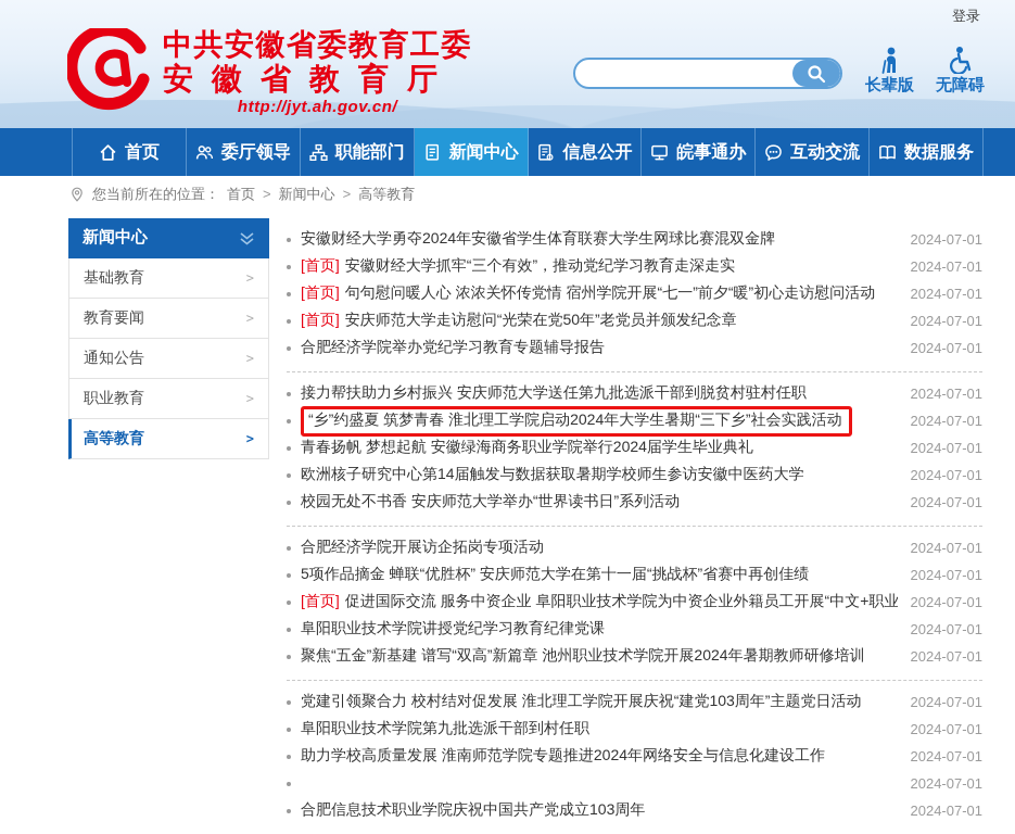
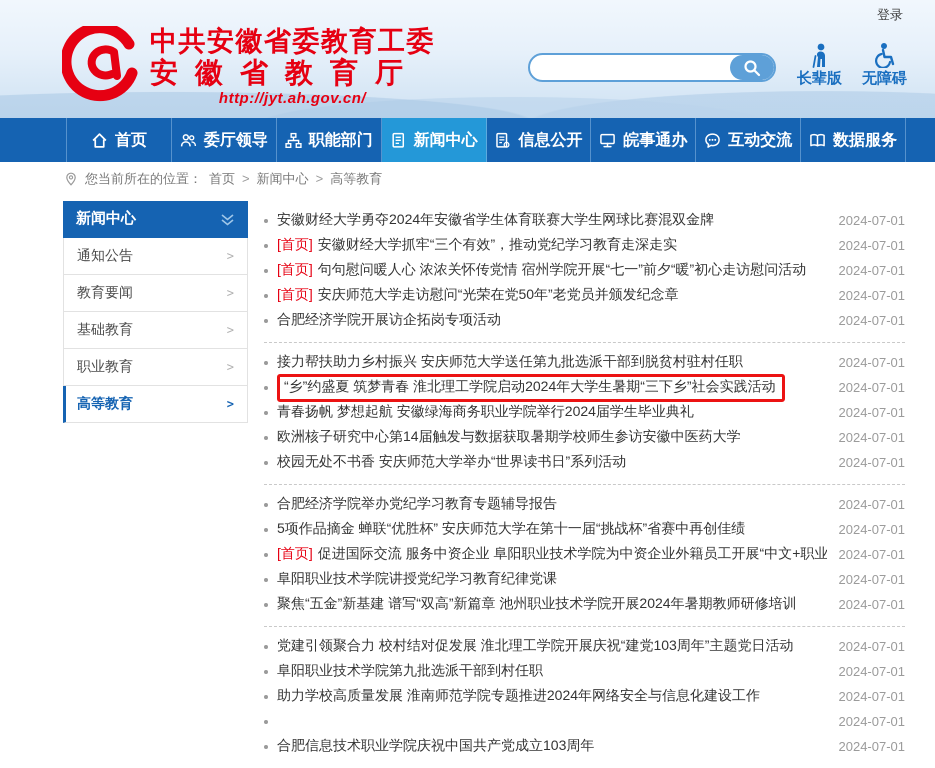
  登录
  中共安徽省委教育工委
  安徽省教育厅
  http://jyt.ah.gov.cn/
  长辈版
  无障碍
  首页
  委厅领导
  职能部门
  新闻中心
  信息公开
  皖事通办
  互动交流
  数据服务
  您当前所在的位置：
  首页
  >
  新闻中心
  >
  高等教育
  新闻中心
- 基础教育
+ 通知公告
  >
  教育要闻
  >
- 通知公告
+ 基础教育
  >
  职业教育
  >
  高等教育
  >
  安徽财经大学勇夺2024年安徽省学生体育联赛大学生网球比赛混双金牌
  2024-07-01
  [首页]
  安徽财经大学抓牢“三个有效”，推动党纪学习教育走深走实
  2024-07-01
  [首页]
  句句慰问暖人心 浓浓关怀传党情 宿州学院开展“七一”前夕“暖”初心走访慰问活动
  2024-07-01
  [首页]
  安庆师范大学走访慰问“光荣在党50年”老党员并颁发纪念章
  2024-07-01
- 合肥经济学院举办党纪学习教育专题辅导报告
+ 合肥经济学院开展访企拓岗专项活动
  2024-07-01
  接力帮扶助力乡村振兴 安庆师范大学送任第九批选派干部到脱贫村驻村任职
  2024-07-01
  “乡”约盛夏 筑梦青春 淮北理工学院启动2024年大学生暑期“三下乡”社会实践活动
  2024-07-01
  青春扬帆 梦想起航 安徽绿海商务职业学院举行2024届学生毕业典礼
  2024-07-01
  欧洲核子研究中心第14届触发与数据获取暑期学校师生参访安徽中医药大学
  2024-07-01
  校园无处不书香 安庆师范大学举办“世界读书日”系列活动
  2024-07-01
- 合肥经济学院开展访企拓岗专项活动
+ 合肥经济学院举办党纪学习教育专题辅导报告
  2024-07-01
  5项作品摘金 蝉联“优胜杯” 安庆师范大学在第十一届“挑战杯”省赛中再创佳绩
  2024-07-01
  [首页]
  促进国际交流 服务中资企业 阜阳职业技术学院为中资企业外籍员工开展“中文+职业
  2024-07-01
  阜阳职业技术学院讲授党纪学习教育纪律党课
  2024-07-01
  聚焦“五金”新基建 谱写“双高”新篇章 池州职业技术学院开展2024年暑期教师研修培训
  2024-07-01
  党建引领聚合力 校村结对促发展 淮北理工学院开展庆祝“建党103周年”主题党日活动
  2024-07-01
  阜阳职业技术学院第九批选派干部到村任职
  2024-07-01
  助力学校高质量发展 淮南师范学院专题推进2024年网络安全与信息化建设工作
  2024-07-01
  2024-07-01
  合肥信息技术职业学院庆祝中国共产党成立103周年
  2024-07-01
